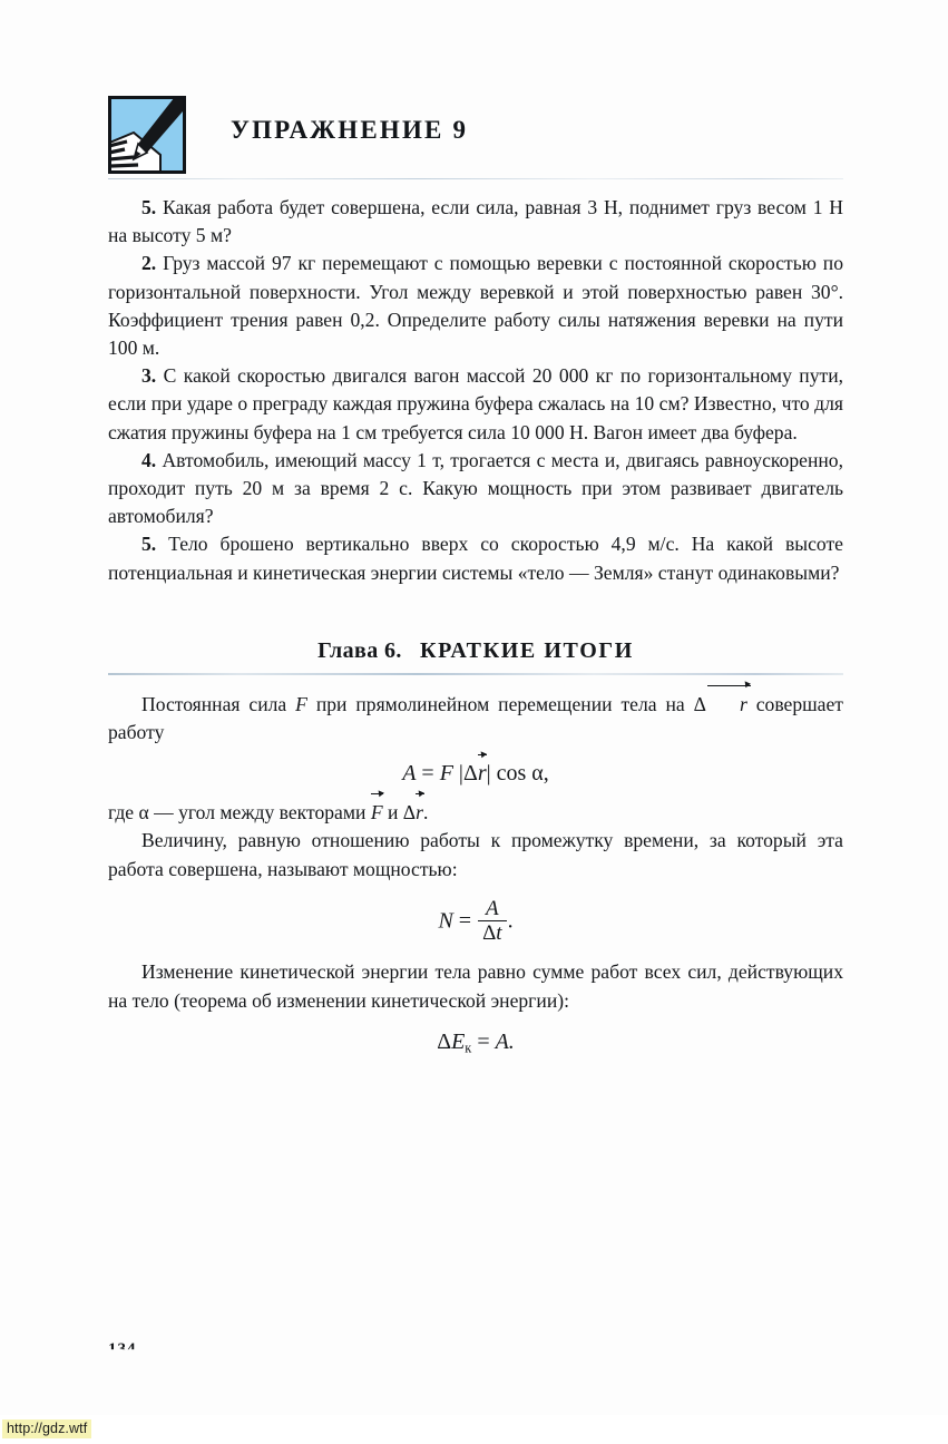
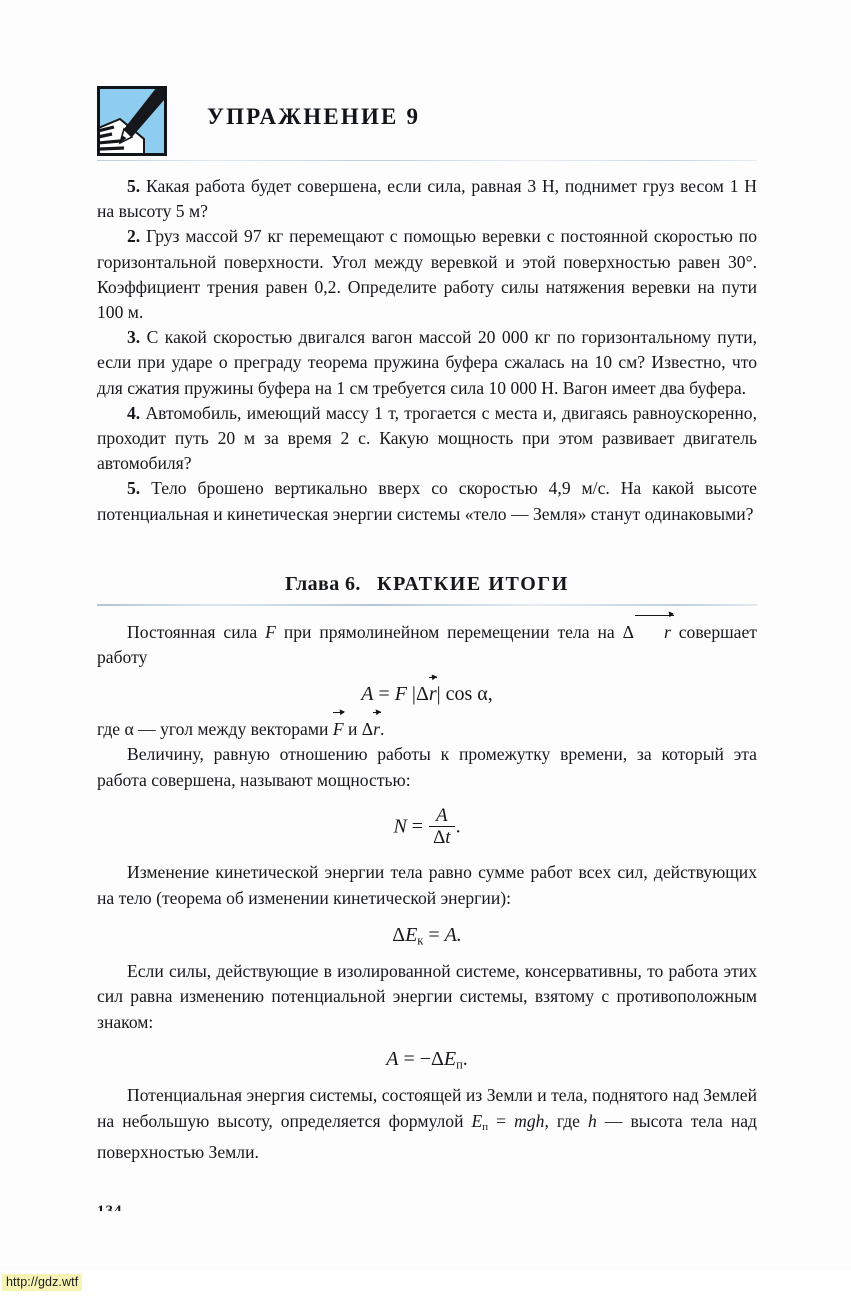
  УПРАЖНЕНИЕ 9
  5. Какая работа будет совершена, если сила, равная 3 Н, поднимет груз весом 1 Н на высоту 5 м?
  2. Груз массой 97 кг перемещают с помощью веревки с постоянной скоростью по горизонтальной поверхности. Угол между веревкой и этой поверхностью равен 30°. Коэффициент трения равен 0,2. Определите работу силы натяжения веревки на пути 100 м.
- 3. С какой скоростью двигался вагон массой 20 000 кг по горизонтальному пути, если при ударе о преграду каждая пружина буфера сжалась на 10 см? Известно, что для сжатия пружины буфера на 1 см требуется сила 10 000 Н. Вагон имеет два буфера.
+ 3. С какой скоростью двигался вагон массой 20 000 кг по горизонтальному пути, если при ударе о преграду теорема пружина буфера сжалась на 10 см? Известно, что для сжатия пружины буфера на 1 см требуется сила 10 000 Н. Вагон имеет два буфера.
  4. Автомобиль, имеющий массу 1 т, трогается с места и, двигаясь равноускоренно, проходит путь 20 м за время 2 с. Какую мощность при этом развивает двигатель автомобиля?
  5. Тело брошено вертикально вверх со скоростью 4,9 м/с. На какой высоте потенциальная и кинетическая энергии системы «тело — Земля» станут одинаковыми?
  Глава 6. КРАТКИЕ ИТОГИ
  Постоянная сила F при прямолинейном перемещении тела на Δ r совершает работу
  A = F |Δr| cos α,
  где α — угол между векторами F и Δr.
  Величину, равную отношению работы к промежутку времени, за который эта работа совершена, называют мощностью:
  N =
  A
  Δt
  .
  Изменение кинетической энергии тела равно сумме работ всех сил, действующих на тело (теорема об изменении кинетической энергии):
  ΔEк = A.
+ Если силы, действующие в изолированной системе, консервативны, то работа этих сил равна изменению потенциальной энергии системы, взятому с противоположным знаком:
+ A = −ΔEп.
+ Потенциальная энергия системы, состоящей из Земли и тела, поднятого над Землей на небольшую высоту, определяется формулой Eп = mgh, где h — высота тела над поверхностью Земли.
  134
  http://gdz.wtf
